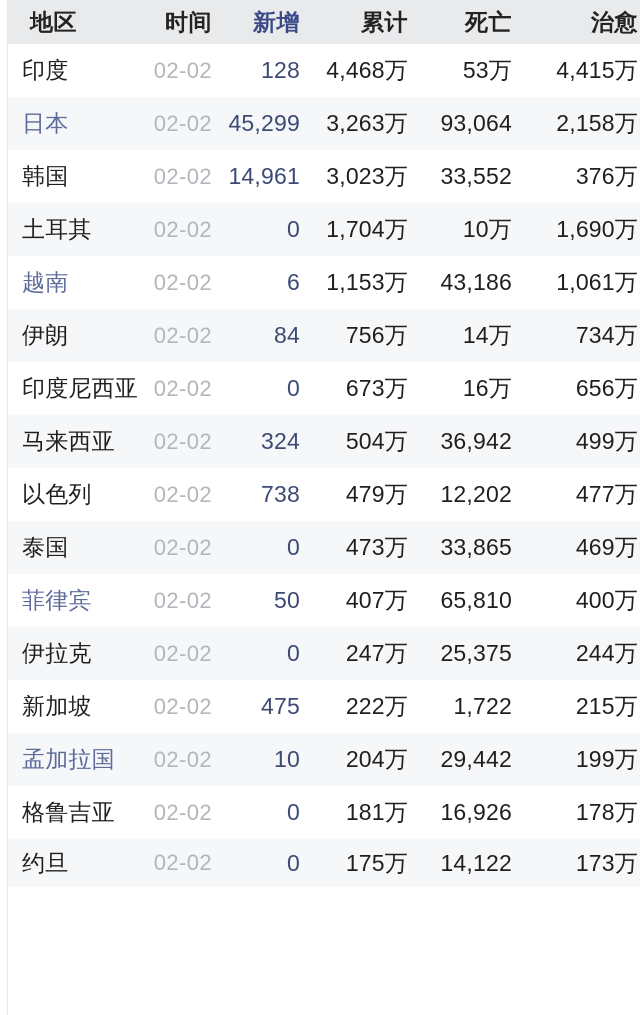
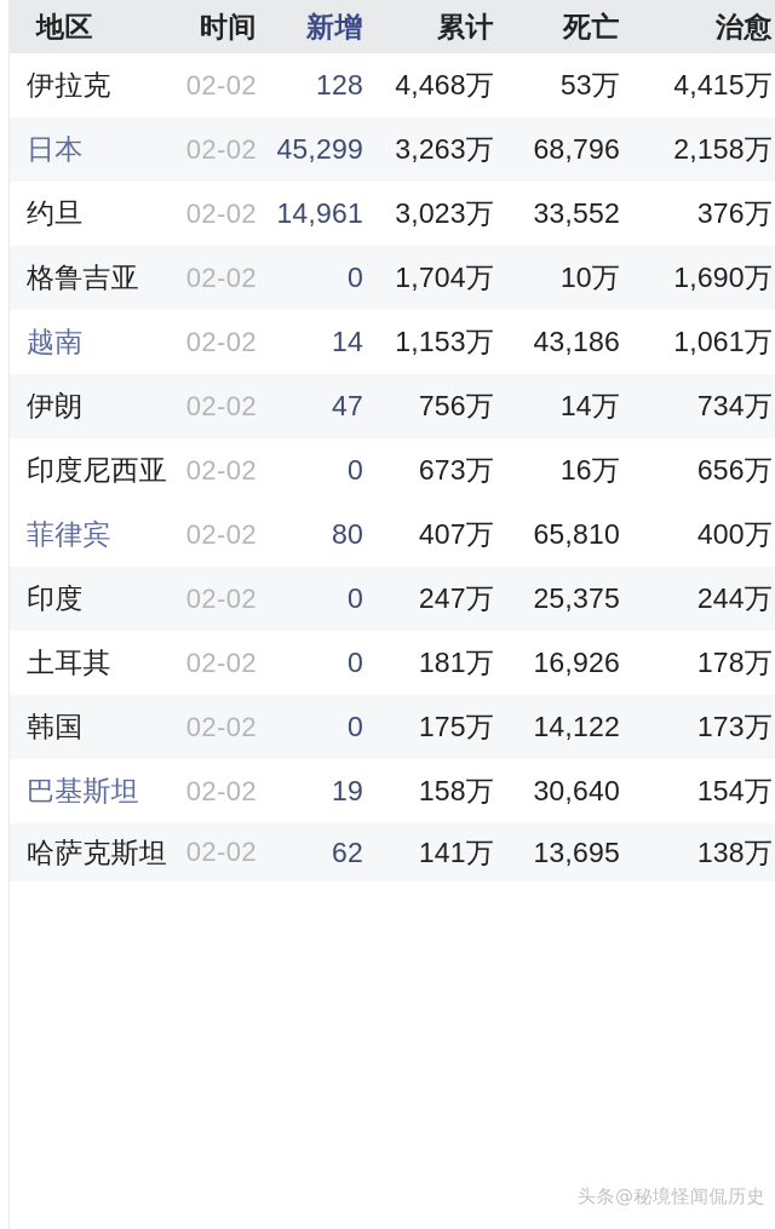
  地区	时间	新增	累计	死亡	治愈
- 印度	02-02	128	4,468万	53万	4,415万
+ 伊拉克	02-02	128	4,468万	53万	4,415万
- 日本	02-02	45,299	3,263万	93,064	2,158万
+ 日本	02-02	45,299	3,263万	68,796	2,158万
- 韩国	02-02	14,961	3,023万	33,552	376万
+ 约旦	02-02	14,961	3,023万	33,552	376万
- 土耳其	02-02	0	1,704万	10万	1,690万
+ 格鲁吉亚	02-02	0	1,704万	10万	1,690万
- 越南	02-02	6	1,153万	43,186	1,061万
+ 越南	02-02	14	1,153万	43,186	1,061万
- 伊朗	02-02	84	756万	14万	734万
+ 伊朗	02-02	47	756万	14万	734万
  印度尼西亚	02-02	0	673万	16万	656万
- 马来西亚	02-02	324	504万	36,942	499万
- 以色列	02-02	738	479万	12,202	477万
- 泰国	02-02	0	473万	33,865	469万
- 菲律宾	02-02	50	407万	65,810	400万
+ 菲律宾	02-02	80	407万	65,810	400万
- 伊拉克	02-02	0	247万	25,375	244万
+ 印度	02-02	0	247万	25,375	244万
- 新加坡	02-02	475	222万	1,722	215万
- 孟加拉国	02-02	10	204万	29,442	199万
- 格鲁吉亚	02-02	0	181万	16,926	178万
+ 土耳其	02-02	0	181万	16,926	178万
- 约旦	02-02	0	175万	14,122	173万
+ 韩国	02-02	0	175万	14,122	173万
+ 巴基斯坦	02-02	19	158万	30,640	154万
+ 哈萨克斯坦	02-02	62	141万	13,695	138万
+ 头条@秘境怪闻侃历史
